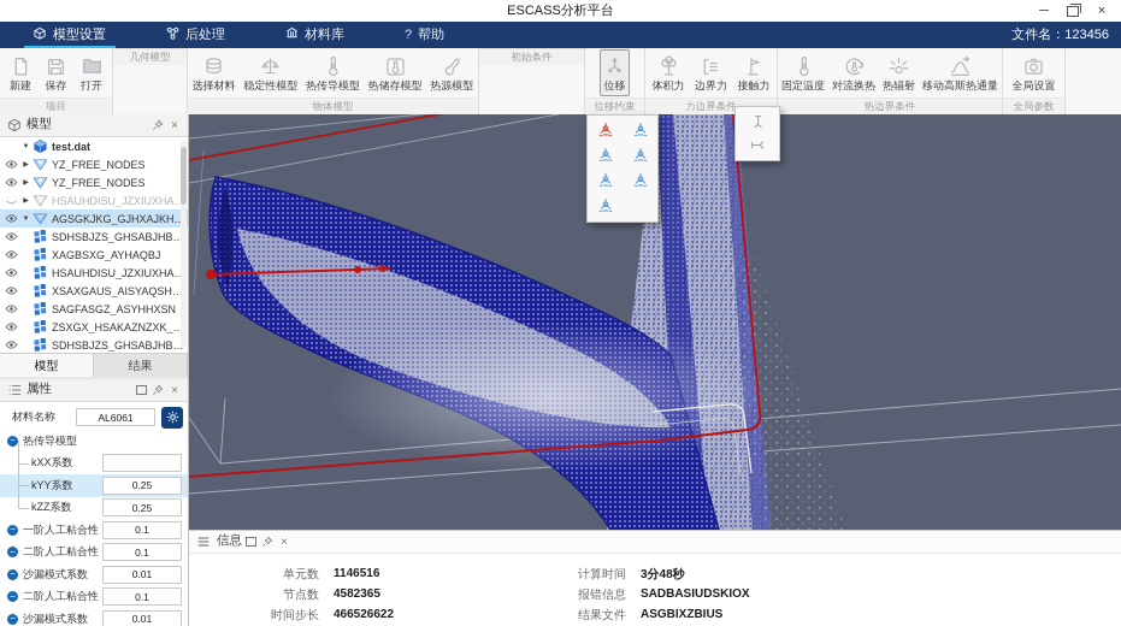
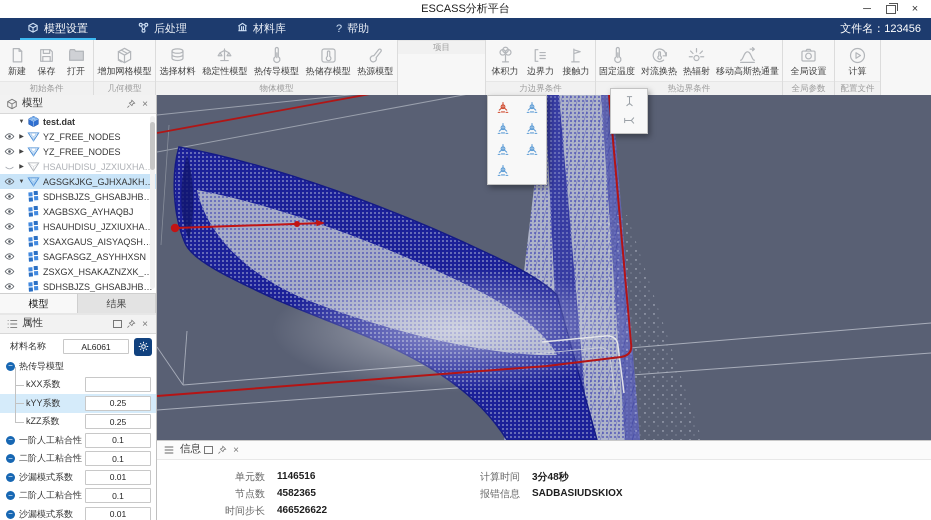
  ESCASS分析平台
  ─
  ×
  模型设置
  后处理
  材料库
  ?
  帮助
  文件名：123456
  新建
  保存
  打开
- 项目
+ 初始条件
+ 增加网格模型
  几何模型
  选择材料
  稳定性模型
  热传导模型
  热储存模型
  热源模型
  物体模型
- 初始条件
+ 项目
- 位移
- 位移约束
  体积力
  边界力
  接触力
  力边界条件
  固定温度
  对流换热
  热辐射
  移动高斯热通量
  热边界条件
  全局设置
  全局参数
+ 计算
+ 配置文件
  模型
  ×
  test.dat
  YZ_FREE_NODES
  YZ_FREE_NODES
  HSAUHDISU_JZXIUXHAH
  AGSGKJKG_GJHXAJKHX
  SDHSBJZS_GHSABJHB_
  XAGBSXG_AYHAQBJ
  HSAUHDISU_JZXIUXHAH
  XSAXGAUS_AISYAQSH_
  SAGFASGZ_ASYHHXSN
  ZSXGX_HSAKAZNZXK_A
  SDHSBJZS_GHSABJHB_
  模型
  结果
  属性
  ×
  材料名称
  AL6061
  −
  热传导模型
  kXX系数
  kYY系数
  0.25
  kZZ系数
  0.25
  −
  一阶人工粘合性
  0.1
  −
  二阶人工粘合性
  0.1
  −
  沙漏模式系数
  0.01
  −
  二阶人工粘合性
  0.1
  −
  沙漏模式系数
  0.01
  信息
  ×
  单元数
  1146516
  节点数
  4582365
  时间步长
  466526622
  计算时间
  3分48秒
  报错信息
  SADBASIUDSKIOX
- 结果文件
- ASGBIXZBIUS
